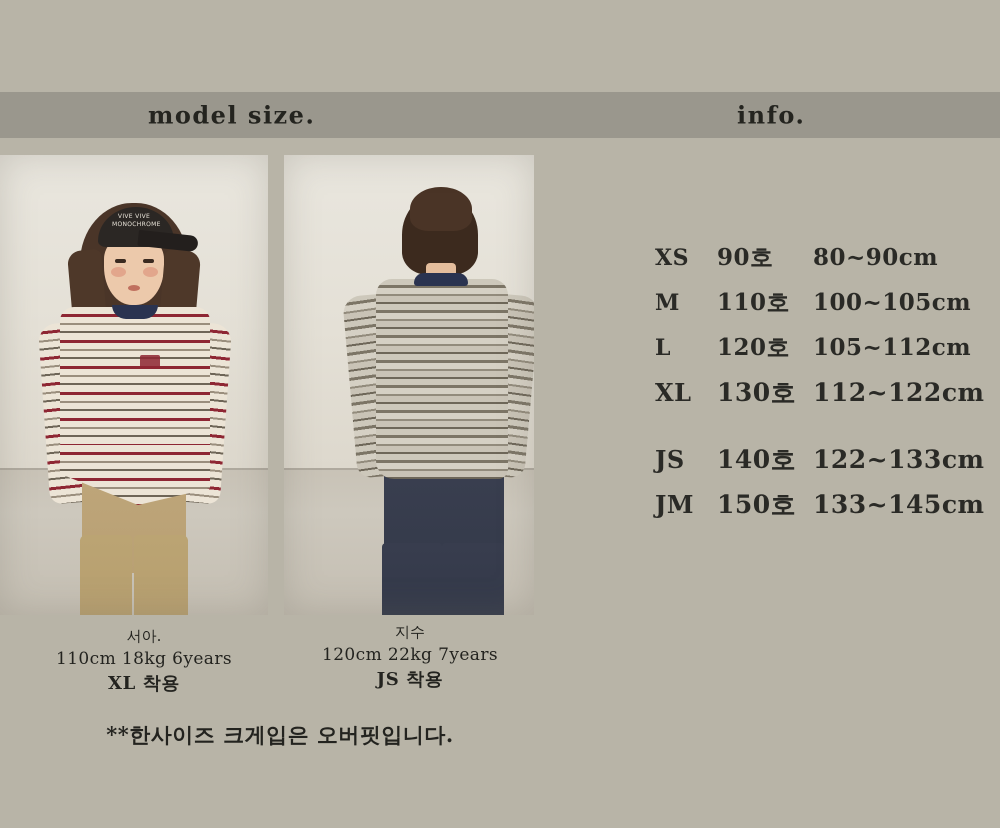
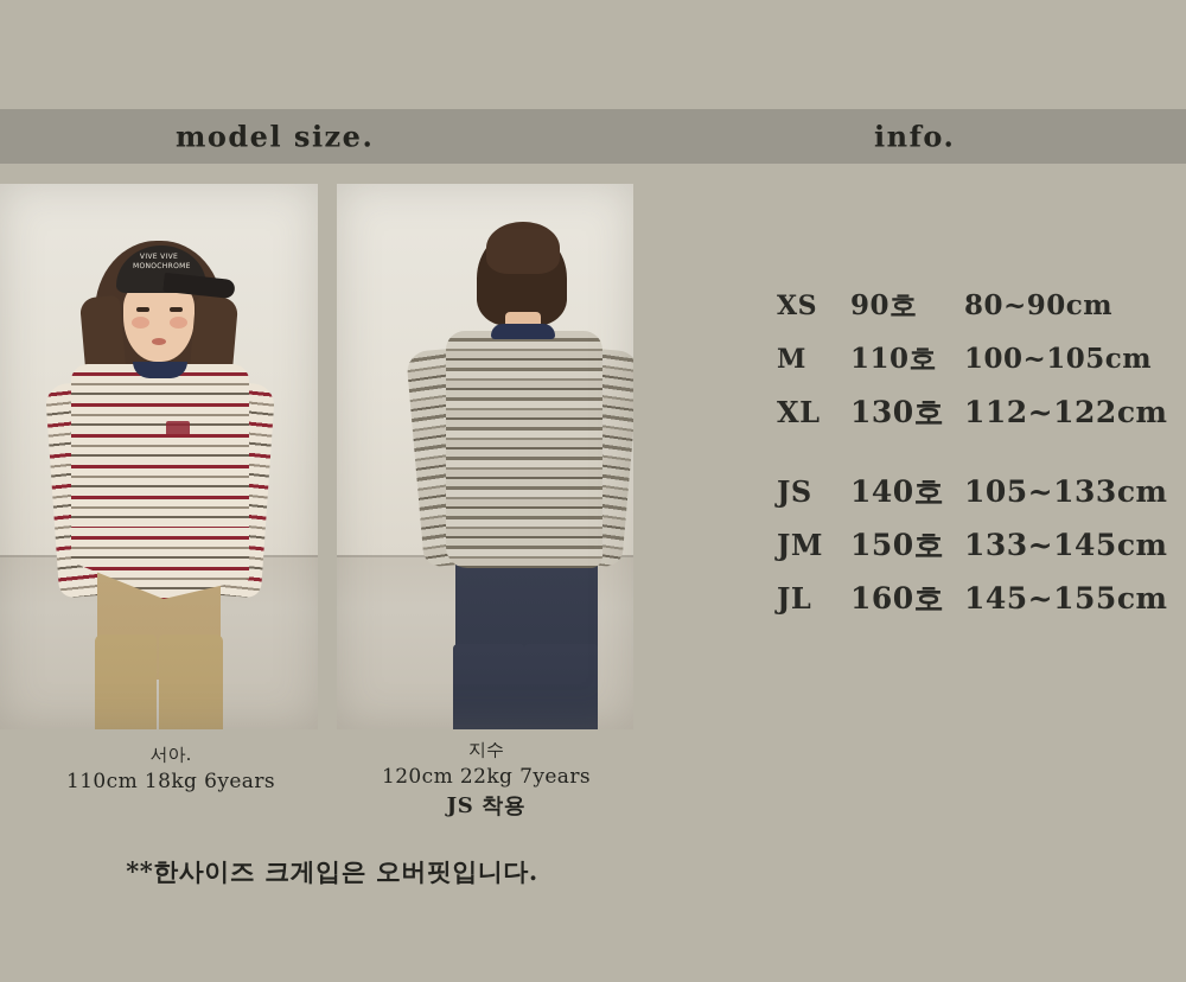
  model size.
  info.
  서아.
  110cm 18kg 6years
- XL 착용
  지수
  120cm 22kg 7years
  JS 착용
  **한사이즈 크게입은 오버핏입니다.
  XS
  90호
  80~90cm
  M
  110호
  100~105cm
- L
- 120호
- 105~112cm
  XL
  130호
  112~122cm
  JS
  140호
- 122~133cm
+ 105~133cm
  JM
  150호
  133~145cm
+ JL
+ 160호
+ 145~155cm
